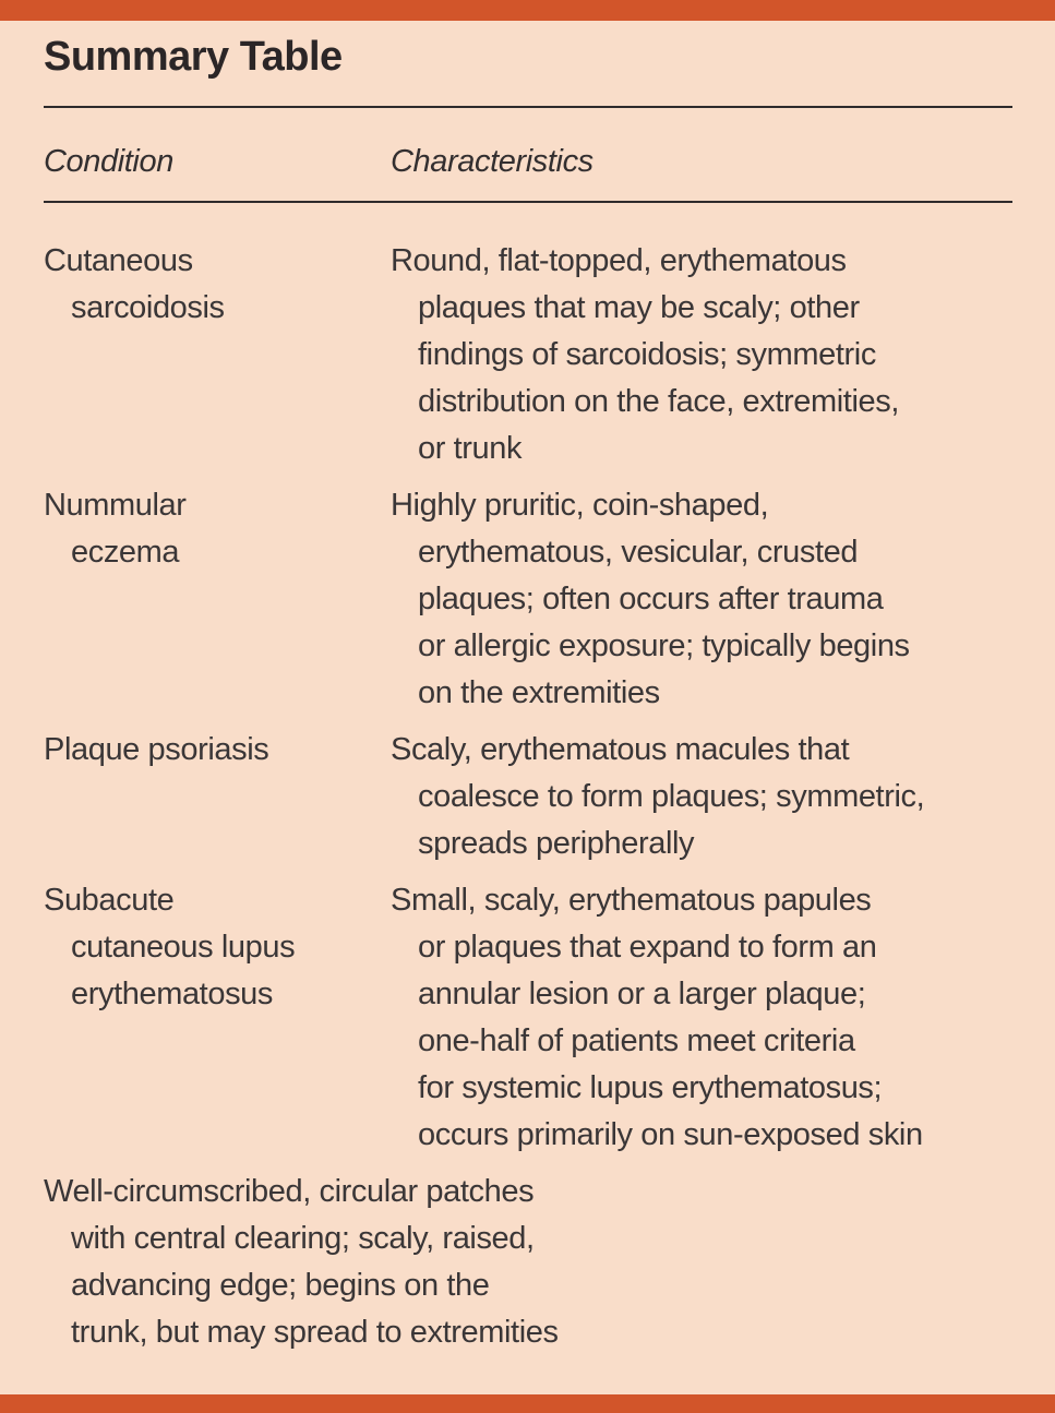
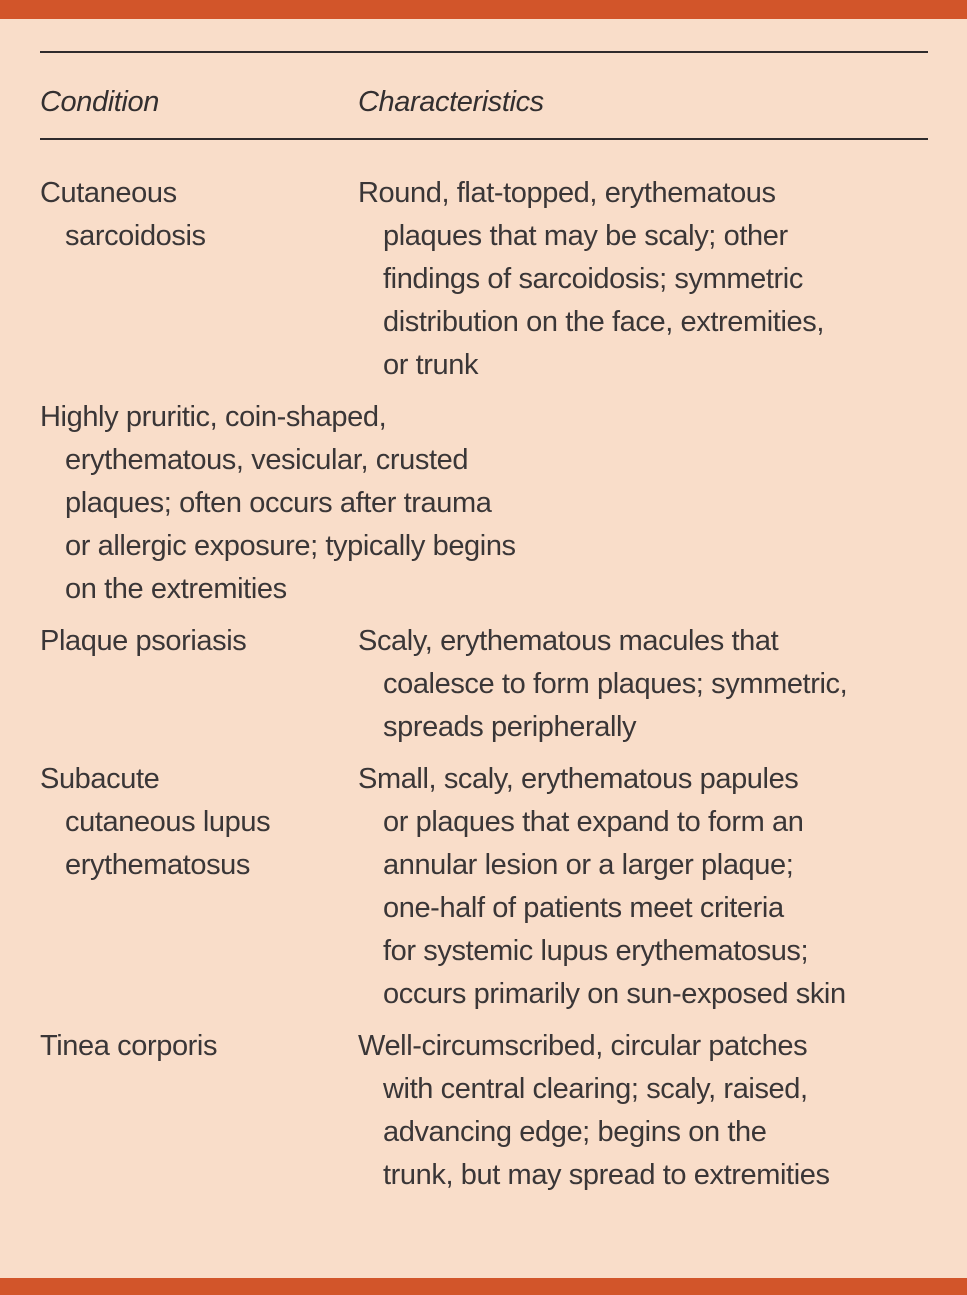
- Summary Table
  Condition
  Characteristics
  Cutaneous
  sarcoidosis
  Round, flat-topped, erythematous
  plaques that may be scaly; other
  findings of sarcoidosis; symmetric
  distribution on the face, extremities,
  or trunk
- Nummular
- eczema
  Highly pruritic, coin-shaped,
  erythematous, vesicular, crusted
  plaques; often occurs after trauma
  or allergic exposure; typically begins
  on the extremities
  Plaque psoriasis
  Scaly, erythematous macules that
  coalesce to form plaques; symmetric,
  spreads peripherally
  Subacute
  cutaneous lupus
  erythematosus
  Small, scaly, erythematous papules
  or plaques that expand to form an
  annular lesion or a larger plaque;
  one-half of patients meet criteria
  for systemic lupus erythematosus;
  occurs primarily on sun-exposed skin
+ Tinea corporis
  Well-circumscribed, circular patches
  with central clearing; scaly, raised,
  advancing edge; begins on the
  trunk, but may spread to extremities
